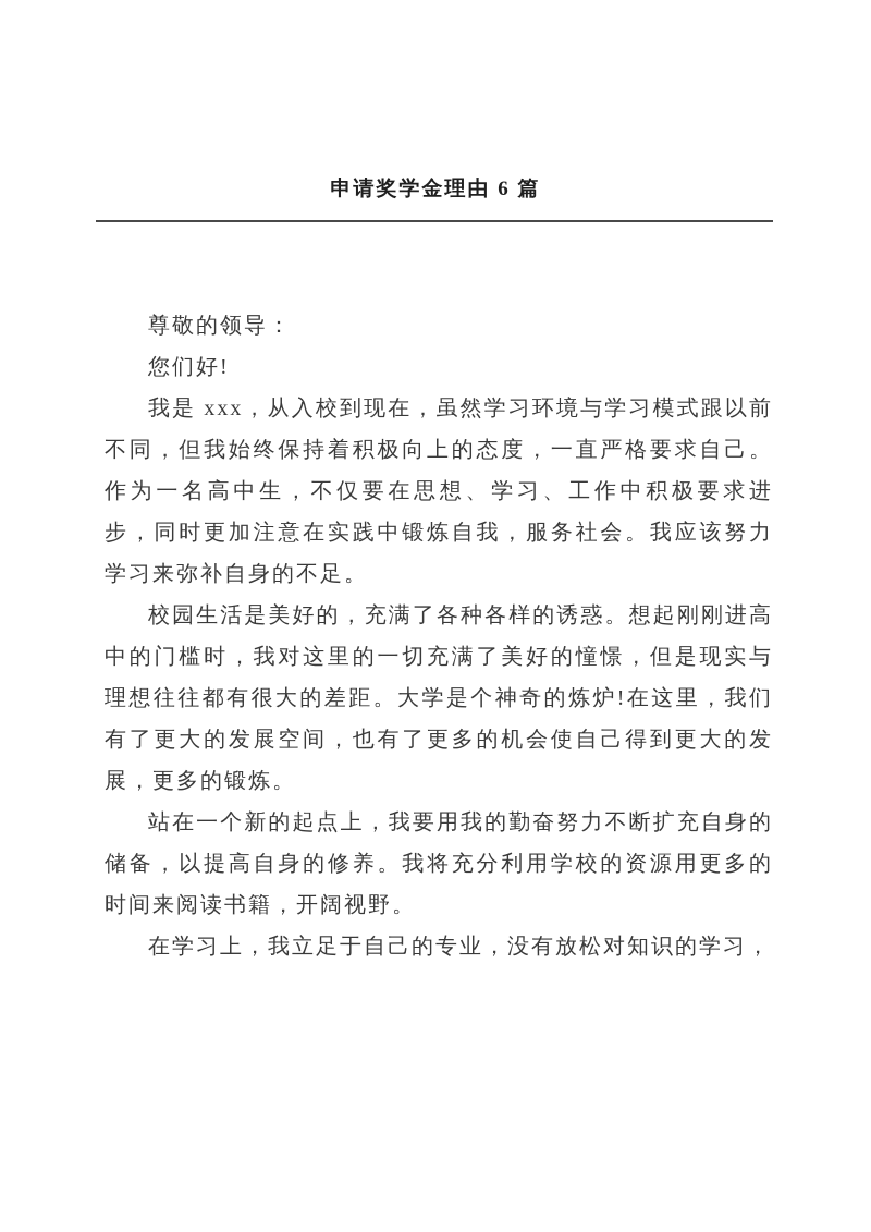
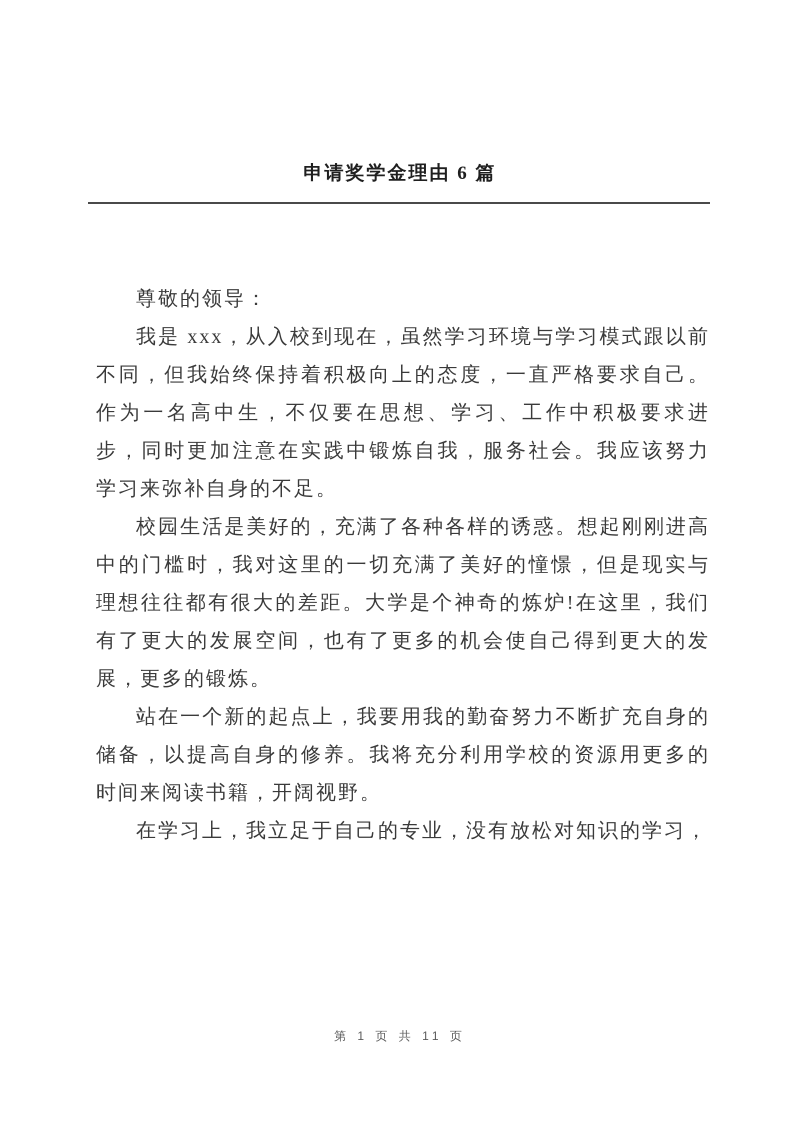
  申请奖学金理由 6 篇
  尊敬的领导：
- 您们好!
  我是 xxx，从入校到现在，虽然学习环境与学习模式跟以前不同，但我始终保持着积极向上的态度，一直严格要求自己。作为一名高中生，不仅要在思想、学习、工作中积极要求进步，同时更加注意在实践中锻炼自我，服务社会。我应该努力学习来弥补自身的不足。
  校园生活是美好的，充满了各种各样的诱惑。想起刚刚进高中的门槛时，我对这里的一切充满了美好的憧憬，但是现实与理想往往都有很大的差距。大学是个神奇的炼炉!在这里，我们有了更大的发展空间，也有了更多的机会使自己得到更大的发展，更多的锻炼。
  站在一个新的起点上，我要用我的勤奋努力不断扩充自身的储备，以提高自身的修养。我将充分利用学校的资源用更多的时间来阅读书籍，开阔视野。
  在学习上，我立足于自己的专业，没有放松对知识的学习，
+ 第 1 页 共 11 页
